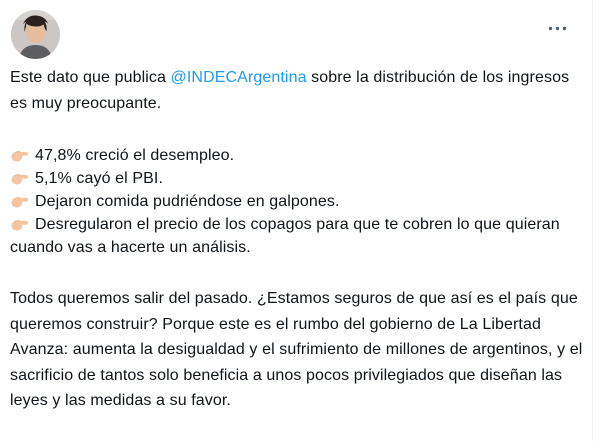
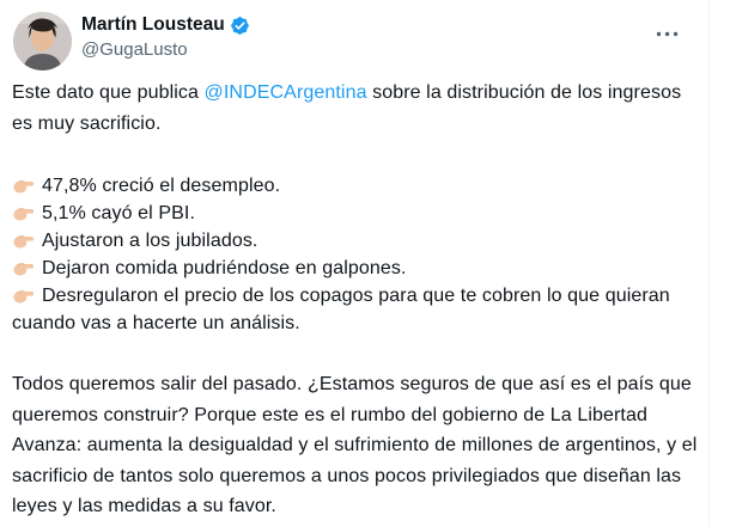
+ Martín Lousteau
+ @GugaLusto
- Este dato que publica @INDECArgentina sobre la distribución de los ingresos es muy preocupante.
+ Este dato que publica @INDECArgentina sobre la distribución de los ingresos es muy sacrificio.
  47,8% creció el desempleo.
  5,1% cayó el PBI.
+ Ajustaron a los jubilados.
  Dejaron comida pudriéndose en galpones.
  Desregularon el precio de los copagos para que te cobren lo que quieran cuando vas a hacerte un análisis.
- Todos queremos salir del pasado. ¿Estamos seguros de que así es el país que queremos construir? Porque este es el rumbo del gobierno de La Libertad Avanza: aumenta la desigualdad y el sufrimiento de millones de argentinos, y el sacrificio de tantos solo beneficia a unos pocos privilegiados que diseñan las leyes y las medidas a su favor.
+ Todos queremos salir del pasado. ¿Estamos seguros de que así es el país que queremos construir? Porque este es el rumbo del gobierno de La Libertad Avanza: aumenta la desigualdad y el sufrimiento de millones de argentinos, y el sacrificio de tantos solo queremos a unos pocos privilegiados que diseñan las leyes y las medidas a su favor.
